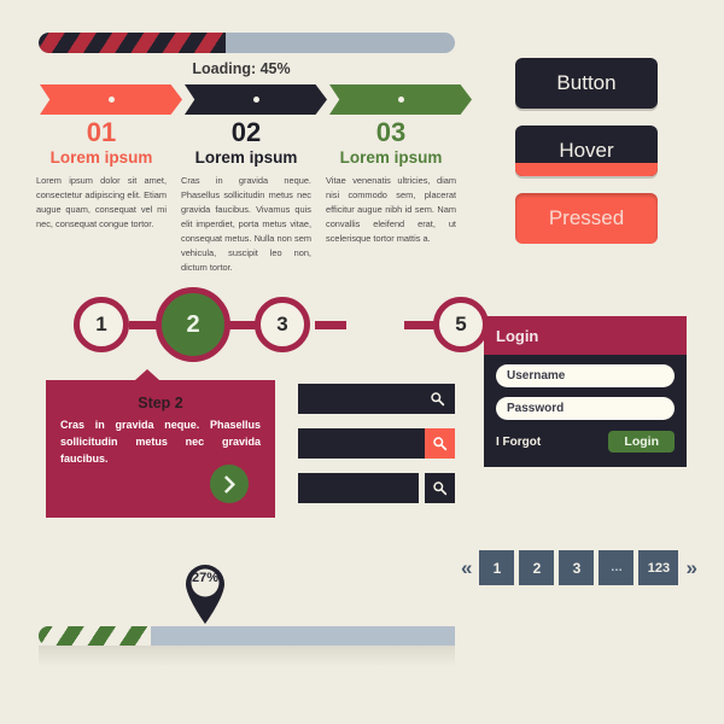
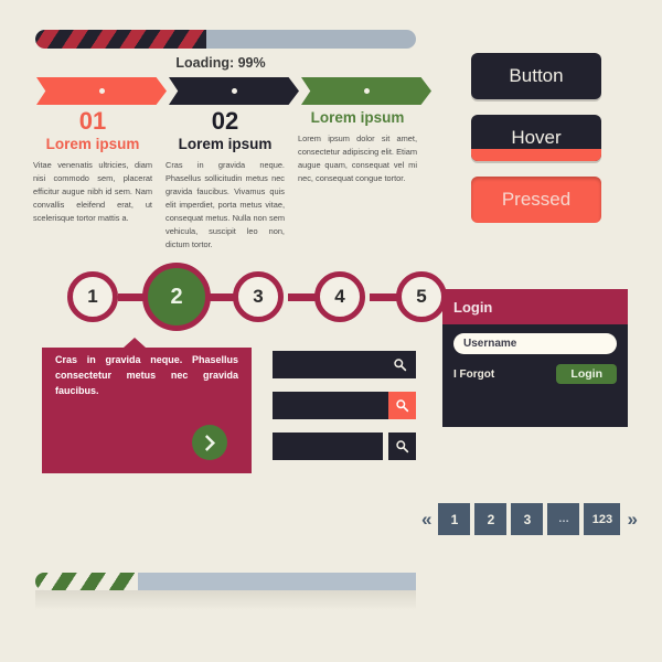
- Loading: 45%
+ Loading: 99%
  01
  Lorem ipsum
- Lorem ipsum dolor sit amet, consectetur adipiscing elit. Etiam augue quam, consequat vel mi nec, consequat congue tortor.
+ Vitae venenatis ultricies, diam nisi commodo sem, placerat efficitur augue nibh id sem. Nam convallis eleifend erat, ut scelerisque tortor mattis a.
  02
  Lorem ipsum
  Cras in gravida neque. Phasellus sollicitudin metus nec gravida faucibus. Vivamus quis elit imperdiet, porta metus vitae, consequat metus. Nulla non sem vehicula, suscipit leo non, dictum tortor.
- 03
  Lorem ipsum
- Vitae venenatis ultricies, diam nisi commodo sem, placerat efficitur augue nibh id sem. Nam convallis eleifend erat, ut scelerisque tortor mattis a.
+ Lorem ipsum dolor sit amet, consectetur adipiscing elit. Etiam augue quam, consequat vel mi nec, consequat congue tortor.
  Button
  Hover
  Pressed
  1
  2
  3
+ 4
  5
- Step 2
- Cras in gravida neque. Phasellus sollicitudin metus nec gravida faucibus.
+ Cras in gravida neque. Phasellus consectetur metus nec gravida faucibus.
  Login
  Username
- Password
  I Forgot
  Login
  «
  1
  2
  3
  …
  123
  »
- 27%
